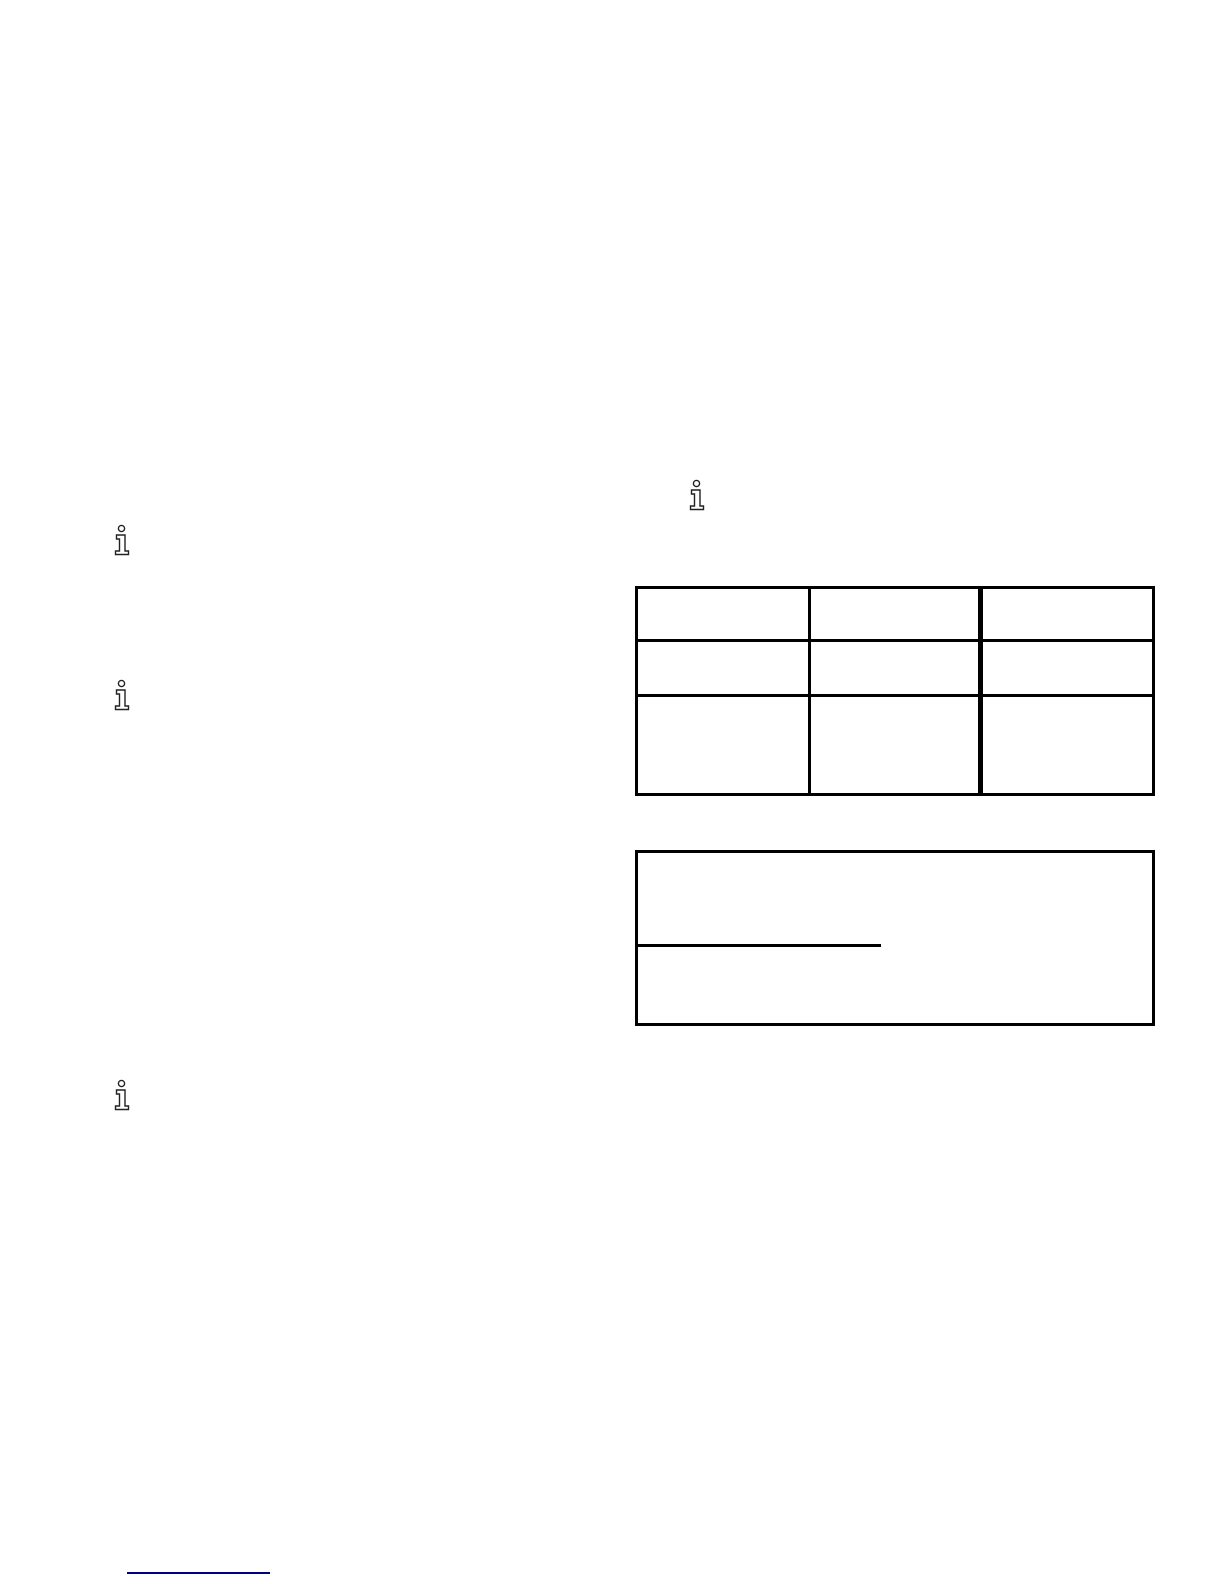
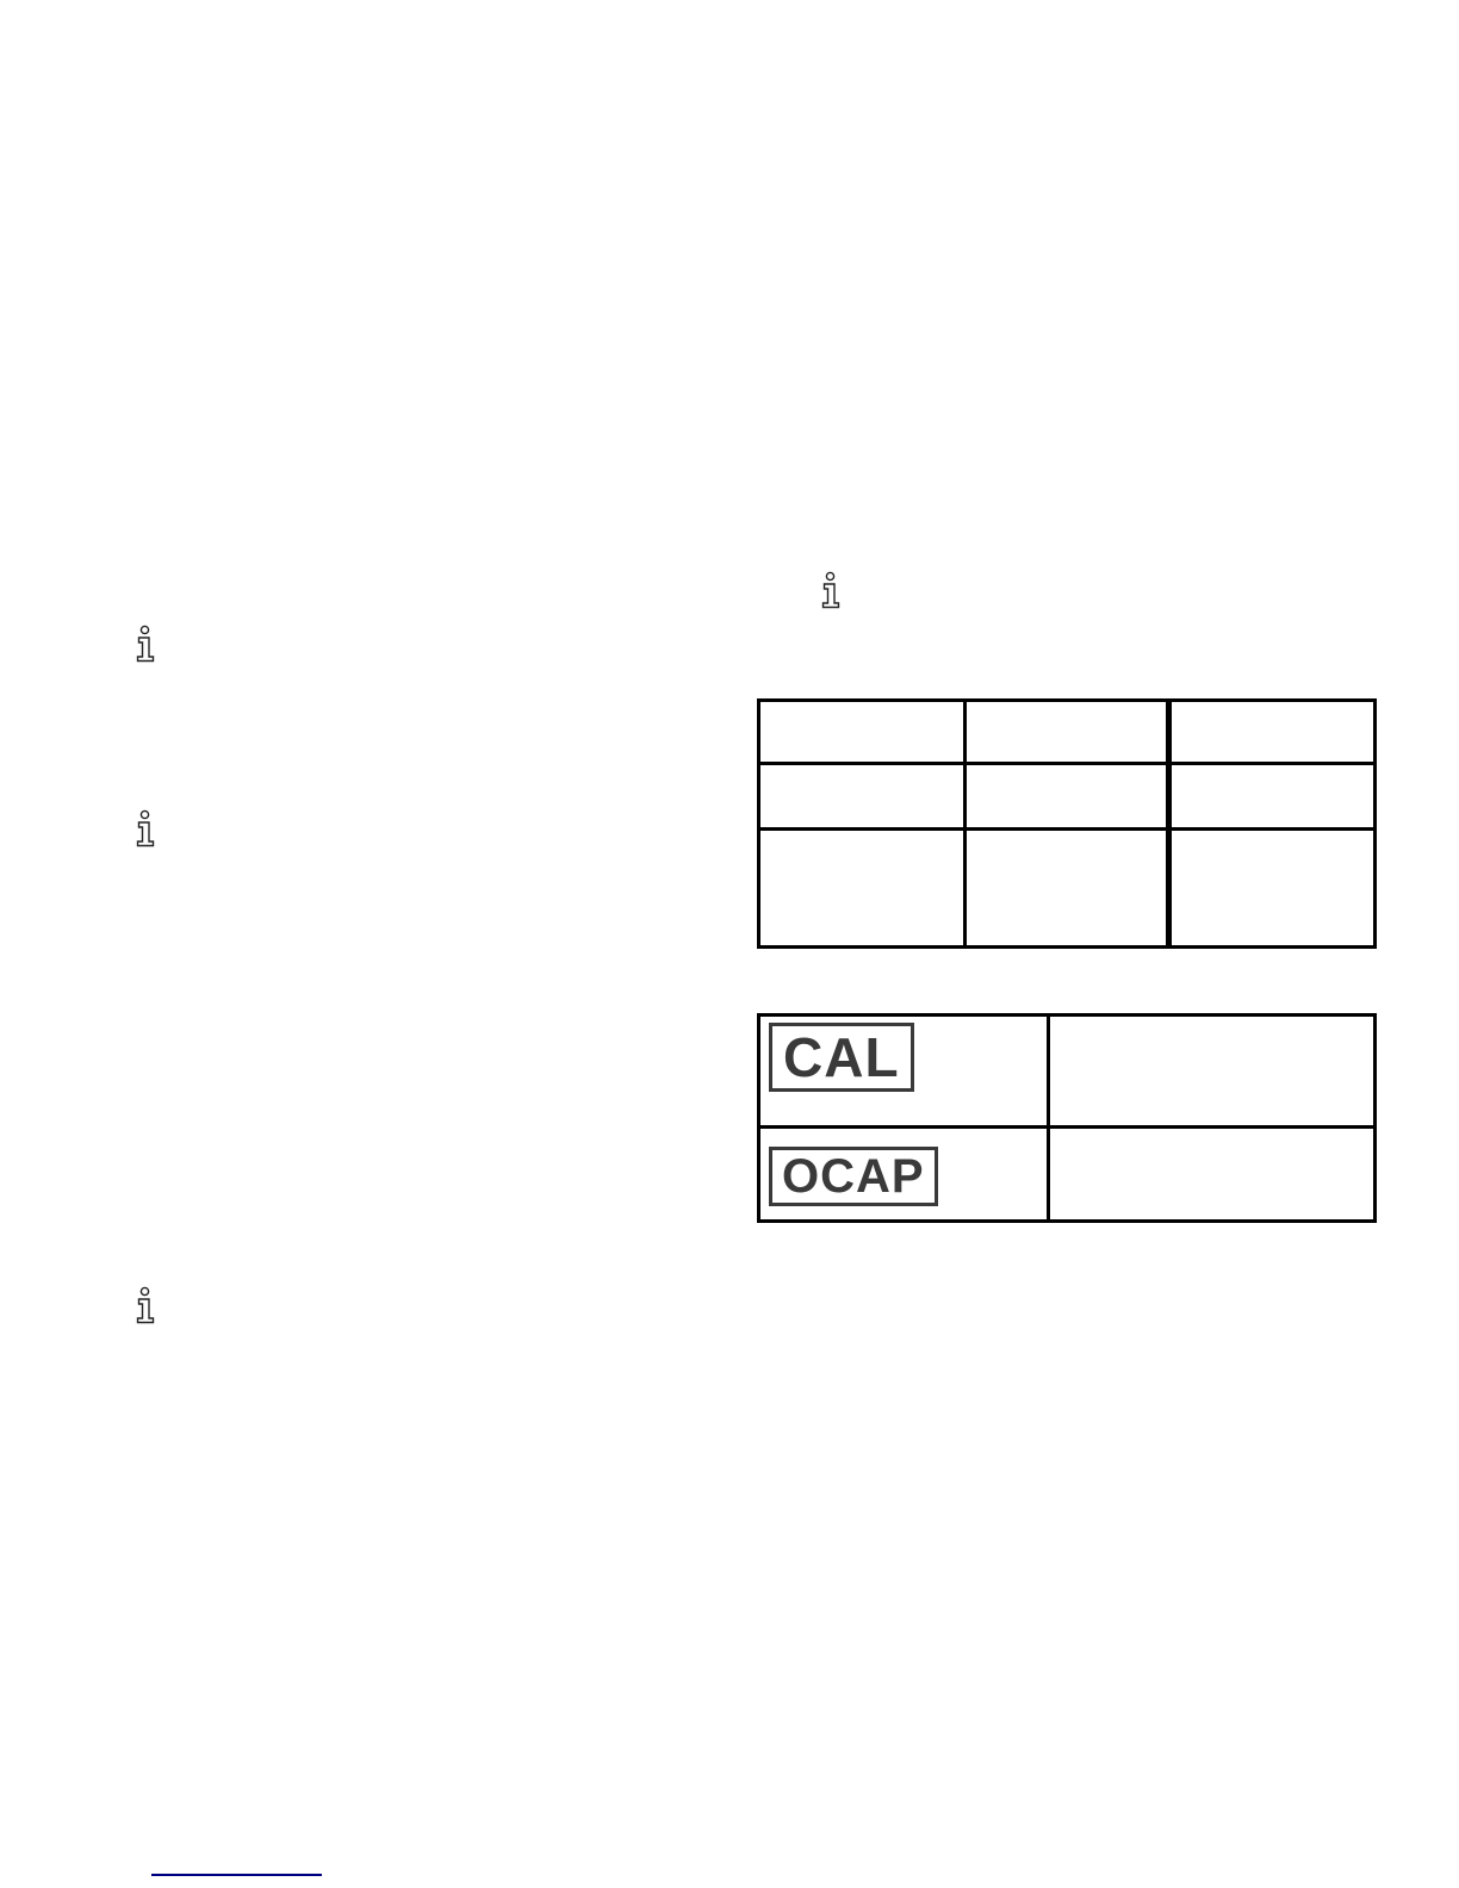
+ CAL
+ OCAP
